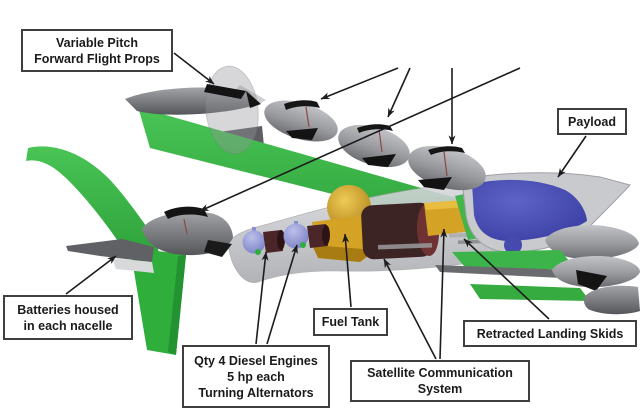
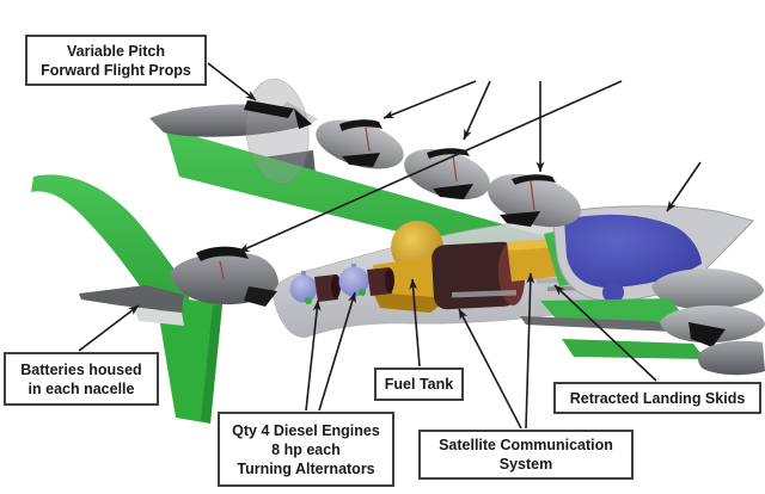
  Variable Pitch
  Forward Flight Props
- Payload
  Batteries housed
  in each nacelle
  Qty 4 Diesel Engines
- 5 hp each
+ 8 hp each
  Turning Alternators
  Fuel Tank
  Satellite Communication
  System
  Retracted Landing Skids
